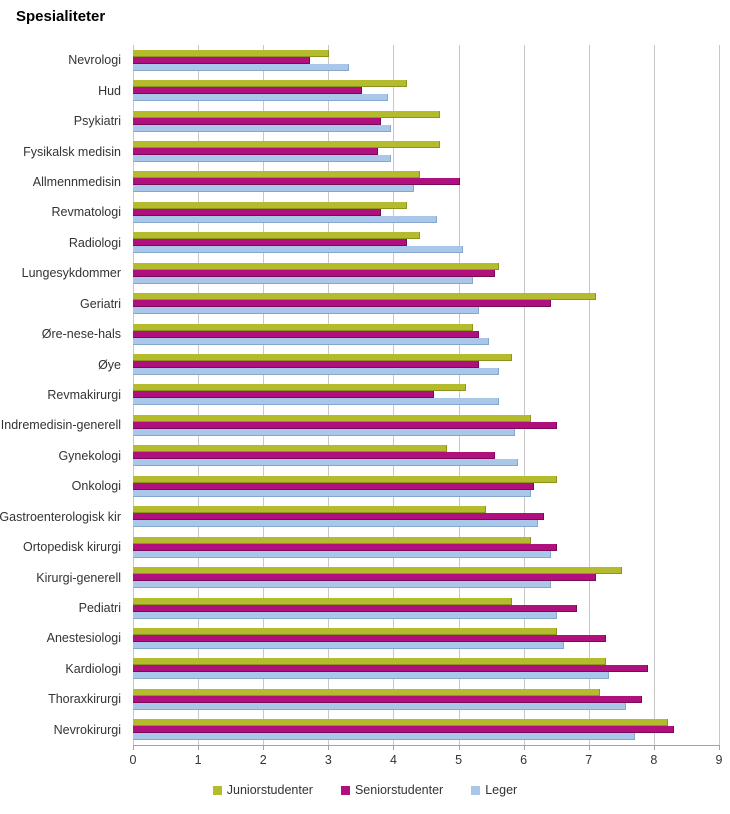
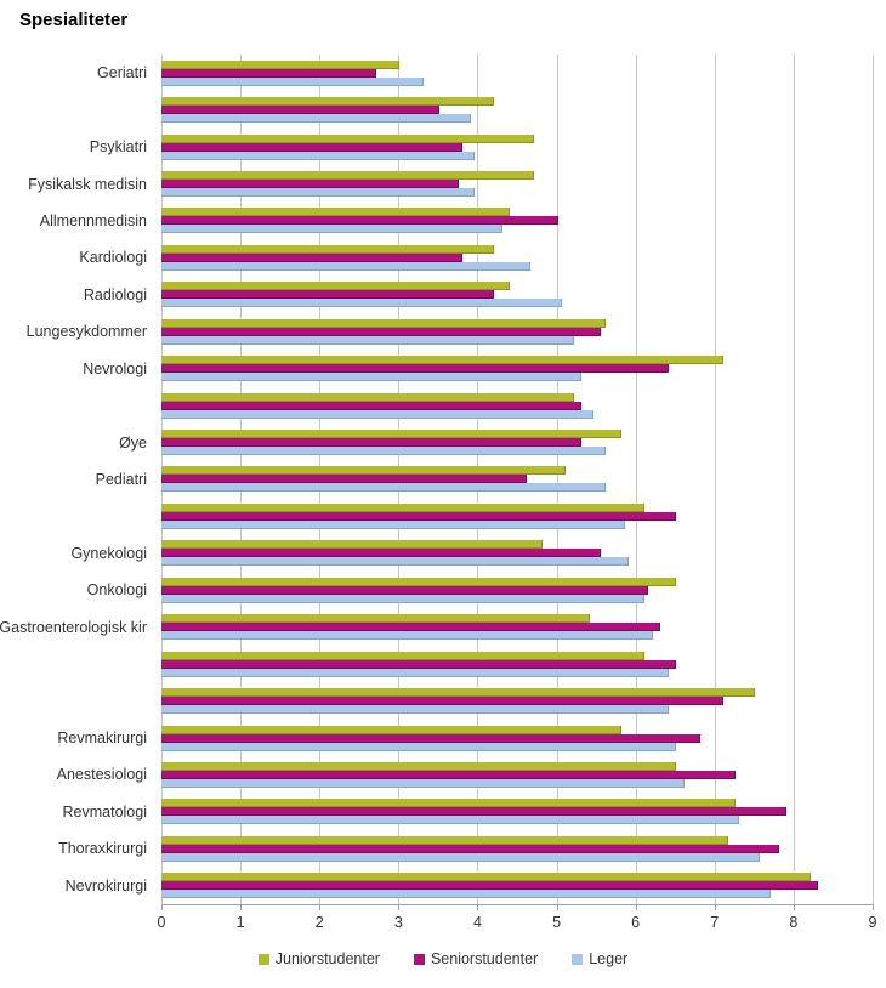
  Spesialiteter
- Nevrologi
+ Geriatri
- Hud
  Psykiatri
  Fysikalsk medisin
  Allmennmedisin
- Revmatologi
+ Kardiologi
  Radiologi
  Lungesykdommer
- Geriatri
+ Nevrologi
- Øre-nese-hals
  Øye
- Revmakirurgi
+ Pediatri
- Indremedisin-generell
  Gynekologi
  Onkologi
  Gastroenterologisk kir
- Ortopedisk kirurgi
- Kirurgi-generell
- Pediatri
+ Revmakirurgi
  Anestesiologi
- Kardiologi
+ Revmatologi
  Thoraxkirurgi
  Nevrokirurgi
  0
  1
  2
  3
  4
  5
  6
  7
  8
  9
  Juniorstudenter
  Seniorstudenter
  Leger
